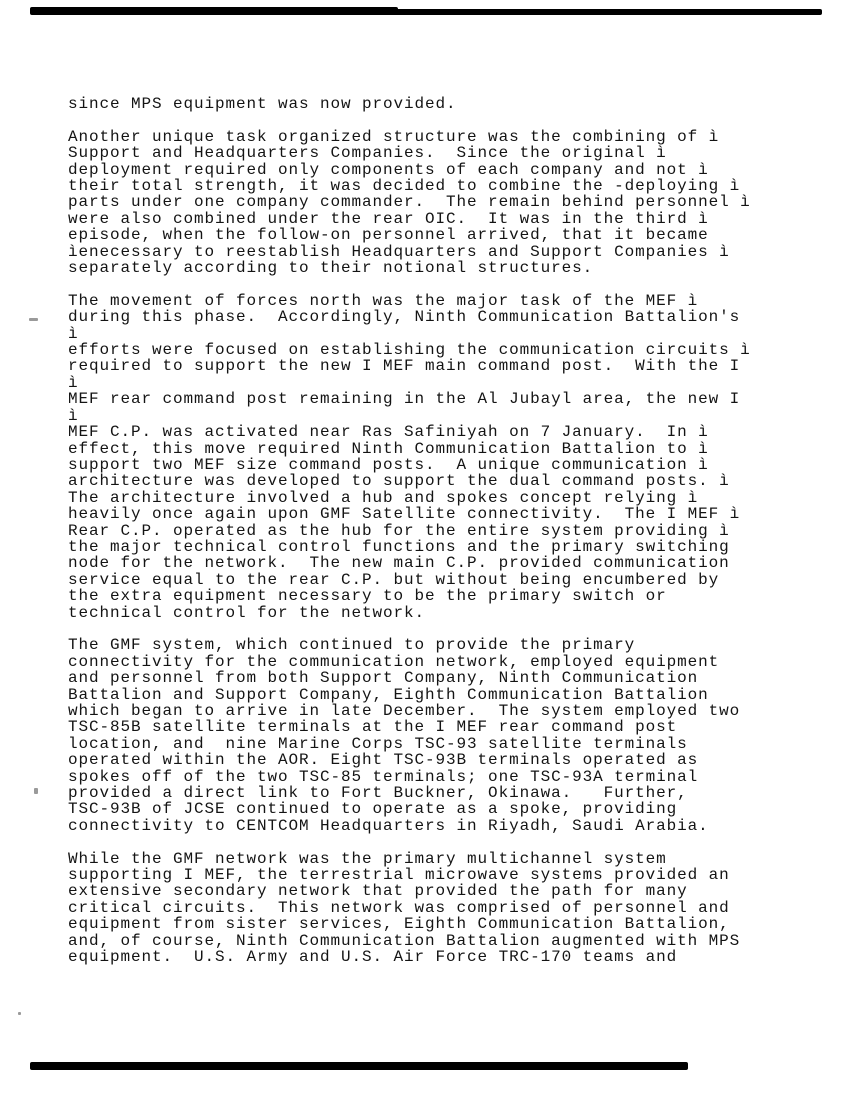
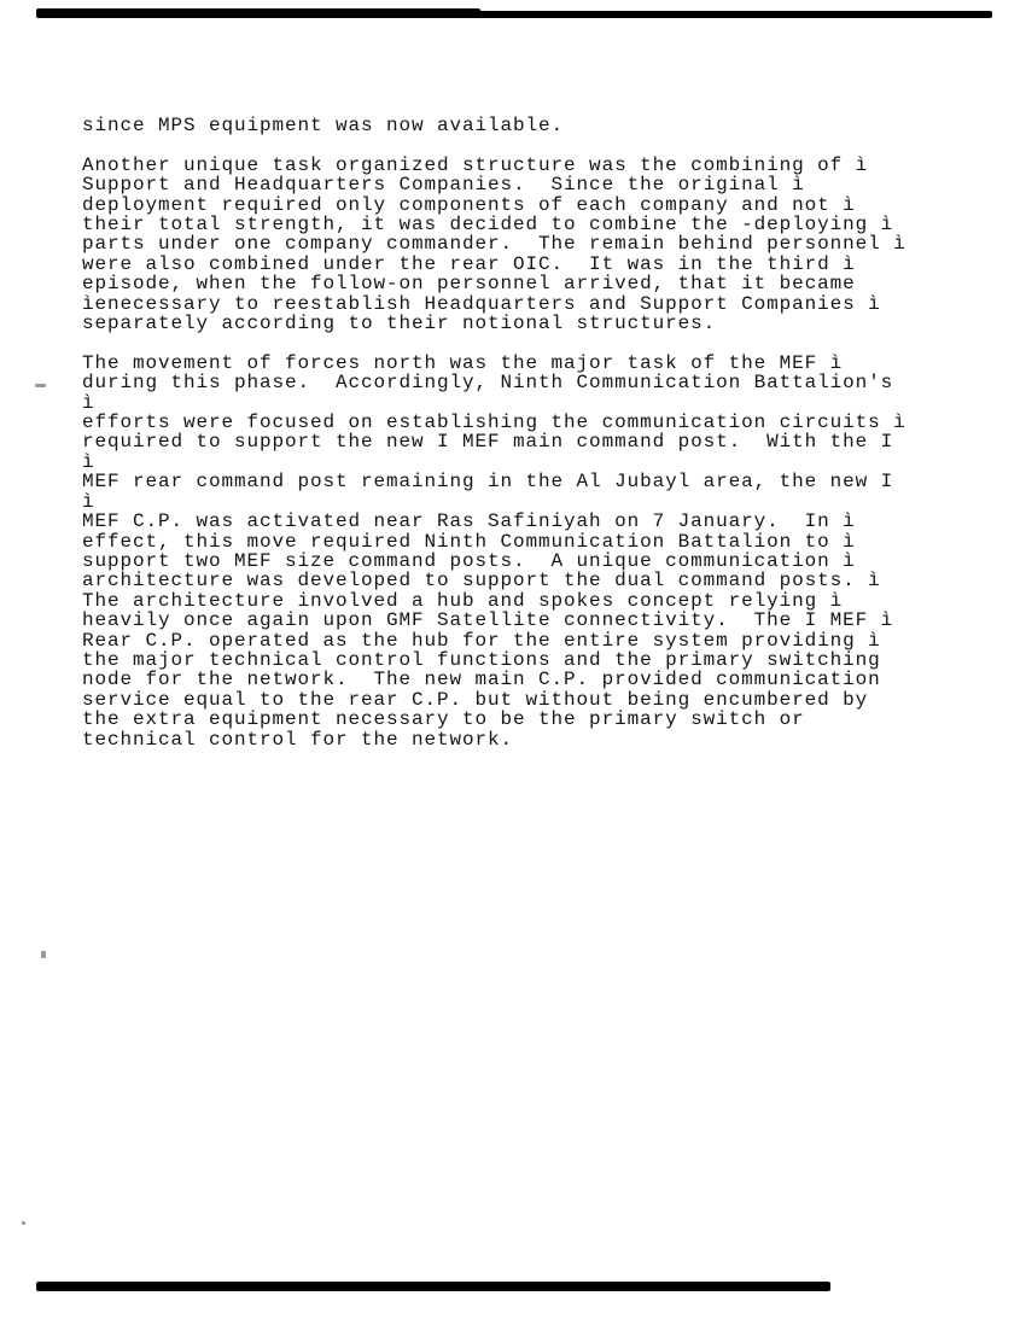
- since MPS equipment was now provided.
+ since MPS equipment was now available.
  Another unique task organized structure was the combining of ì
  Support and Headquarters Companies. Since the original ì
  deployment required only components of each company and not ì
  their total strength, it was decided to combine the -deploying ì
  parts under one company commander. The remain behind personnel ì
  were also combined under the rear OIC. It was in the third ì
  episode, when the follow-on personnel arrived, that it became
  ìenecessary to reestablish Headquarters and Support Companies ì
  separately according to their notional structures.
  The movement of forces north was the major task of the MEF ì
  during this phase. Accordingly, Ninth Communication Battalion's
  ì
  efforts were focused on establishing the communication circuits ì
  required to support the new I MEF main command post. With the I
  ì
  MEF rear command post remaining in the Al Jubayl area, the new I
  ì
  MEF C.P. was activated near Ras Safiniyah on 7 January. In ì
  effect, this move required Ninth Communication Battalion to ì
  support two MEF size command posts. A unique communication ì
  architecture was developed to support the dual command posts. ì
  The architecture involved a hub and spokes concept relying ì
  heavily once again upon GMF Satellite connectivity. The I MEF ì
  Rear C.P. operated as the hub for the entire system providing ì
  the major technical control functions and the primary switching
  node for the network. The new main C.P. provided communication
  service equal to the rear C.P. but without being encumbered by
  the extra equipment necessary to be the primary switch or
  technical control for the network.
- The GMF system, which continued to provide the primary
- connectivity for the communication network, employed equipment
- and personnel from both Support Company, Ninth Communication
- Battalion and Support Company, Eighth Communication Battalion
- which began to arrive in late December. The system employed two
- TSC-85B satellite terminals at the I MEF rear command post
- location, and nine Marine Corps TSC-93 satellite terminals
- operated within the AOR. Eight TSC-93B terminals operated as
- spokes off of the two TSC-85 terminals; one TSC-93A terminal
- provided a direct link to Fort Buckner, Okinawa. Further,
- TSC-93B of JCSE continued to operate as a spoke, providing
- connectivity to CENTCOM Headquarters in Riyadh, Saudi Arabia.
- While the GMF network was the primary multichannel system
- supporting I MEF, the terrestrial microwave systems provided an
- extensive secondary network that provided the path for many
- critical circuits. This network was comprised of personnel and
- equipment from sister services, Eighth Communication Battalion,
- and, of course, Ninth Communication Battalion augmented with MPS
- equipment. U.S. Army and U.S. Air Force TRC-170 teams and
